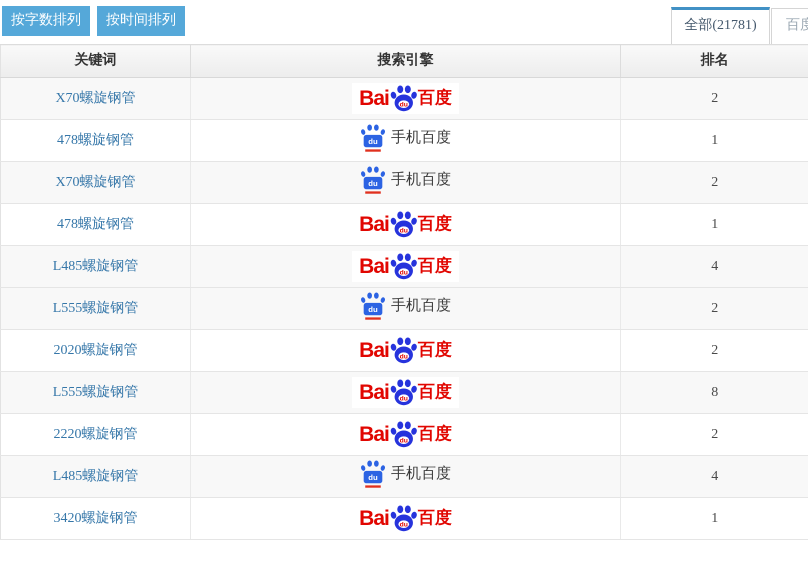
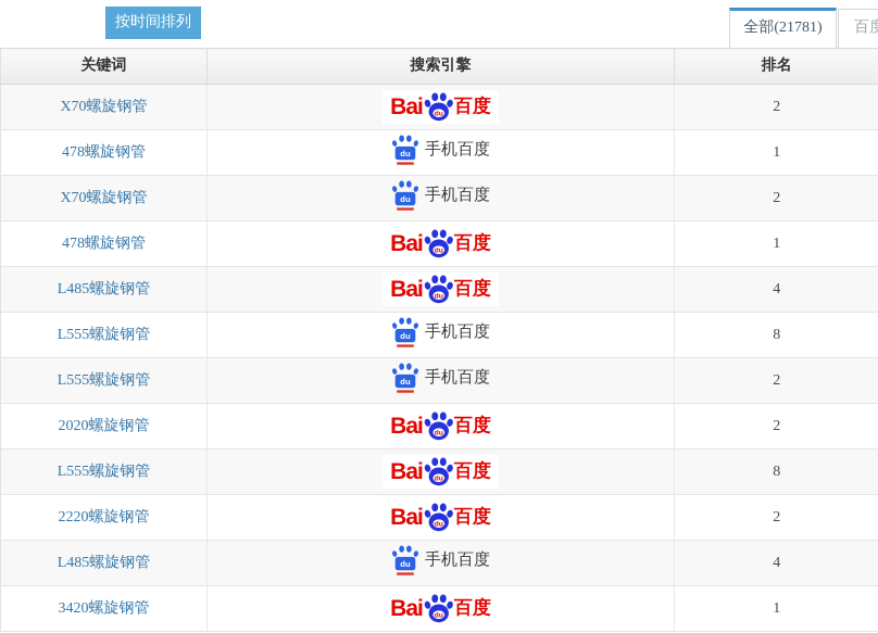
- 按字数排列
  按时间排列
  全部(21781)
  百度
  关键词	搜索引擎	排名
  X70螺旋钢管	Bai 百度	2
  478螺旋钢管	du 手机百度	1
  X70螺旋钢管	du 手机百度	2
  478螺旋钢管	Bai 百度	1
  L485螺旋钢管	Bai 百度	4
+ L555螺旋钢管	du 手机百度	8
  L555螺旋钢管	du 手机百度	2
  2020螺旋钢管	Bai 百度	2
  L555螺旋钢管	Bai 百度	8
  2220螺旋钢管	Bai 百度	2
  L485螺旋钢管	du 手机百度	4
  3420螺旋钢管	Bai 百度	1
